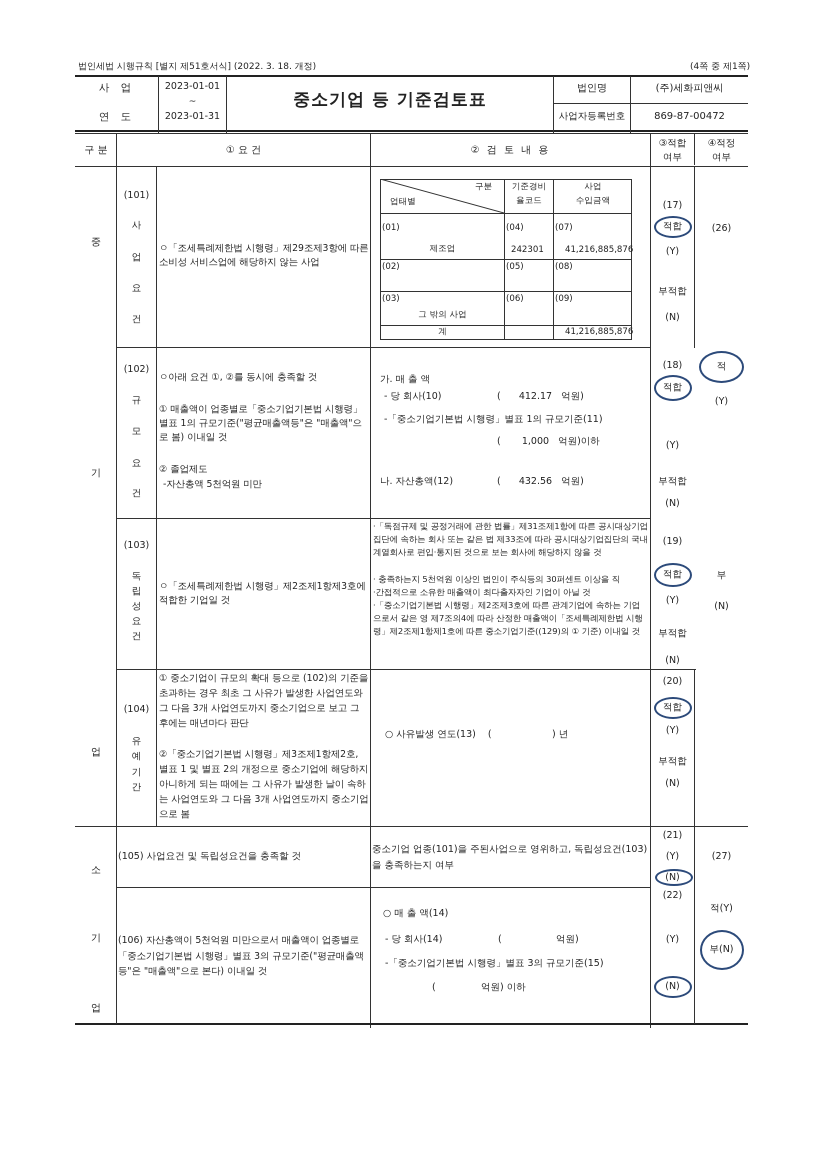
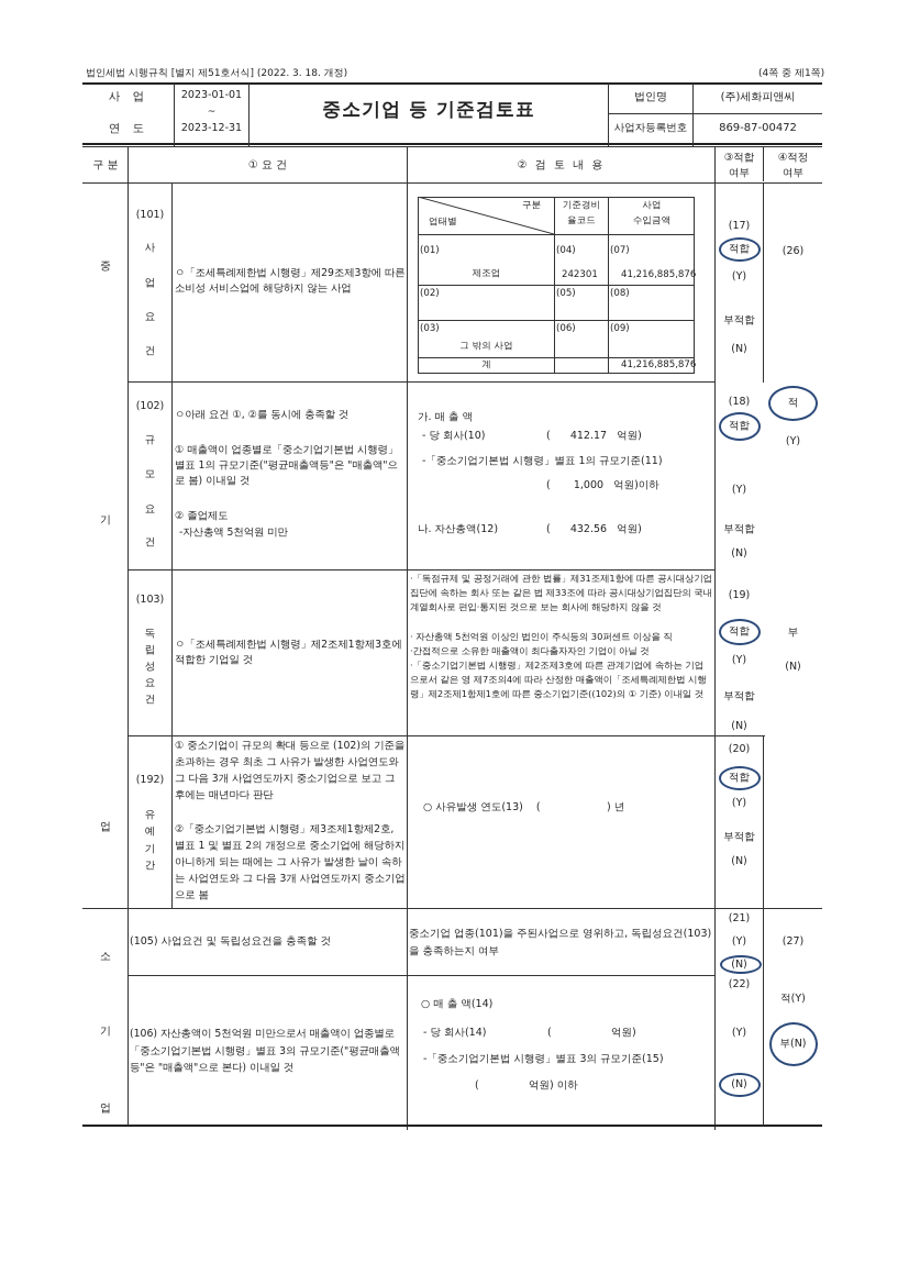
  법인세법 시행규칙 [별지 제51호서식] (2022. 3. 18. 개정)
  (4쪽 중 제1쪽)
  사 업
  연 도
  2023-01-01
  ~
- 2023-01-31
+ 2023-12-31
  중소기업 등 기준검토표
  법인명
  (주)세화피앤씨
  사업자등록번호
  869-87-00472
  구 분
  ① 요 건
  ② 검 토 내 용
  ③적합
  여부
  ④적정
  여부
  중
  기
  업
  (101)
  사
  업
  요
  건
  ㅇ「조세특례제한법 시행령」제29조제3항에 따른 소비성 서비스업에 해당하지 않는 사업
  구분
  업태별
  기준경비
  율코드
  사업
  수입금액
  (01)
  제조업
  (04)
  242301
  (07)
  41,216,885,876
  (02)
  (05)
  (08)
  (03)
  그 밖의 사업
  (06)
  (09)
  계
  41,216,885,876
  (17)
  적합
  (Y)
  부적합
  (N)
  (26)
  (102)
  규
  모
  요
  건
  ㅇ아래 요건 ①, ②를 동시에 충족할 것
  ① 매출액이 업종별로「중소기업기본법 시행령」별표 1의 규모기준("평균매출액등"은 "매출액"으로 봄) 이내일 것
  ② 졸업제도
  -자산총액 5천억원 미만
  가. 매 출 액
  - 당 회사(10)
  ( 412.17 억원)
  -「중소기업기본법 시행령」별표 1의 규모기준(11)
  ( 1,000 억원)이하
  나. 자산총액(12)
  ( 432.56 억원)
  (18)
  적합
  (Y)
  부적합
  (N)
  적
  (Y)
  (103)
  독
  립
  성
  요
  건
  ㅇ「조세특례제한법 시행령」제2조제1항제3호에 적합한 기업일 것
  ·「독점규제 및 공정거래에 관한 법률」제31조제1항에 따른 공시대상기업집단에 속하는 회사 또는 같은 법 제33조에 따라 공시대상기업집단의 국내 계열회사로 편입·통지된 것으로 보는 회사에 해당하지 않을 것
- · 충족하는지 5천억원 이상인 법인이 주식등의 30퍼센트 이상을 직
+ · 자산총액 5천억원 이상인 법인이 주식등의 30퍼센트 이상을 직
  ·간접적으로 소유한 매출액이 최다출자자인 기업이 아닐 것
- ·「중소기업기본법 시행령」제2조제3호에 따른 관계기업에 속하는 기업으로서 같은 영 제7조의4에 따라 산정한 매출액이「조세특례제한법 시행령」제2조제1항제1호에 따른 중소기업기준((129)의 ① 기준) 이내일 것
+ ·「중소기업기본법 시행령」제2조제3호에 따른 관계기업에 속하는 기업으로서 같은 영 제7조의4에 따라 산정한 매출액이「조세특례제한법 시행령」제2조제1항제1호에 따른 중소기업기준((102)의 ① 기준) 이내일 것
  (19)
  적합
  (Y)
  부적합
  (N)
  부
  (N)
- (104)
+ (192)
  유
  예
  기
  간
  ① 중소기업이 규모의 확대 등으로 (102)의 기준을 초과하는 경우 최초 그 사유가 발생한 사업연도와 그 다음 3개 사업연도까지 중소기업으로 보고 그 후에는 매년마다 판단
  ②「중소기업기본법 시행령」제3조제1항제2호, 별표 1 및 별표 2의 개정으로 중소기업에 해당하지 아니하게 되는 때에는 그 사유가 발생한 날이 속하는 사업연도와 그 다음 3개 사업연도까지 중소기업으로 봄
  ○ 사유발생 연도(13) ( ) 년
  (20)
  적합
  (Y)
  부적합
  (N)
  소
  기
  업
  (105) 사업요건 및 독립성요건을 충족할 것
  중소기업 업종(101)을 주된사업으로 영위하고, 독립성요건(103)을 충족하는지 여부
  (21)
  (Y)
  (N)
  (27)
  (106) 자산총액이 5천억원 미만으로서 매출액이 업종별로「중소기업기본법 시행령」별표 3의 규모기준("평균매출액등"은 "매출액"으로 본다) 이내일 것
  ○ 매 출 액(14)
  - 당 회사(14)
  ( 억원)
  -「중소기업기본법 시행령」별표 3의 규모기준(15)
  ( 억원) 이하
  (22)
  (Y)
  (N)
  적(Y)
  부(N)
